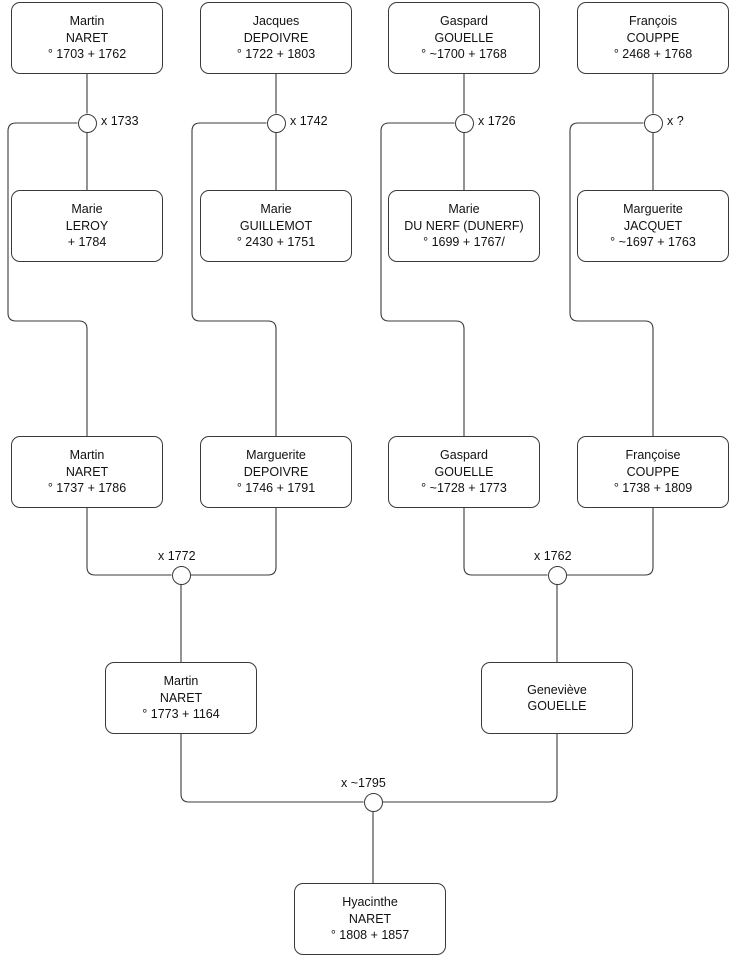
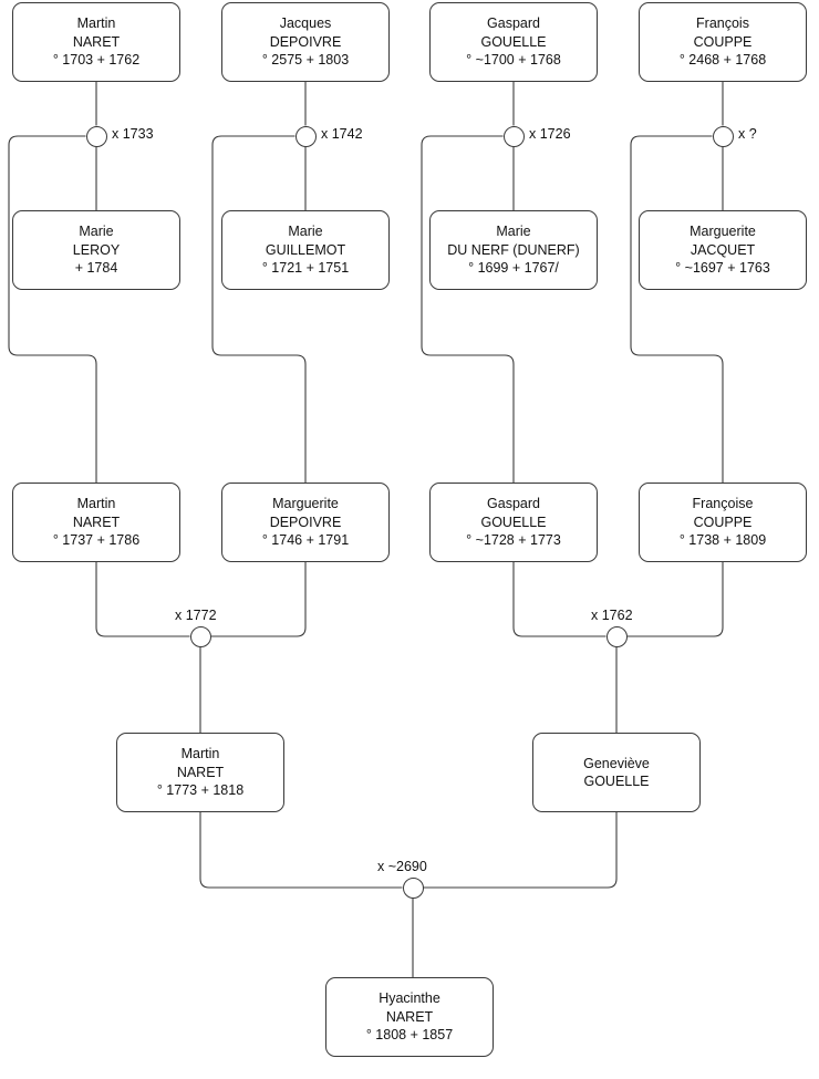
  Martin
  NARET
  ° 1703 + 1762
  Jacques
  DEPOIVRE
- ° 1722 + 1803
+ ° 2575 + 1803
  Gaspard
  GOUELLE
  ° ~1700 + 1768
  François
  COUPPE
  ° 2468 + 1768
  Marie
  LEROY
  + 1784
  Marie
  GUILLEMOT
- ° 2430 + 1751
+ ° 1721 + 1751
  Marie
  DU NERF (DUNERF)
  ° 1699 + 1767/
  Marguerite
  JACQUET
  ° ~1697 + 1763
  Martin
  NARET
  ° 1737 + 1786
  Marguerite
  DEPOIVRE
  ° 1746 + 1791
  Gaspard
  GOUELLE
  ° ~1728 + 1773
  Françoise
  COUPPE
  ° 1738 + 1809
  Martin
  NARET
- ° 1773 + 1164
+ ° 1773 + 1818
  Geneviève
  GOUELLE
  Hyacinthe
  NARET
  ° 1808 + 1857
  x 1733
  x 1742
  x 1726
  x ?
  x 1772
  x 1762
- x ~1795
+ x ~2690
